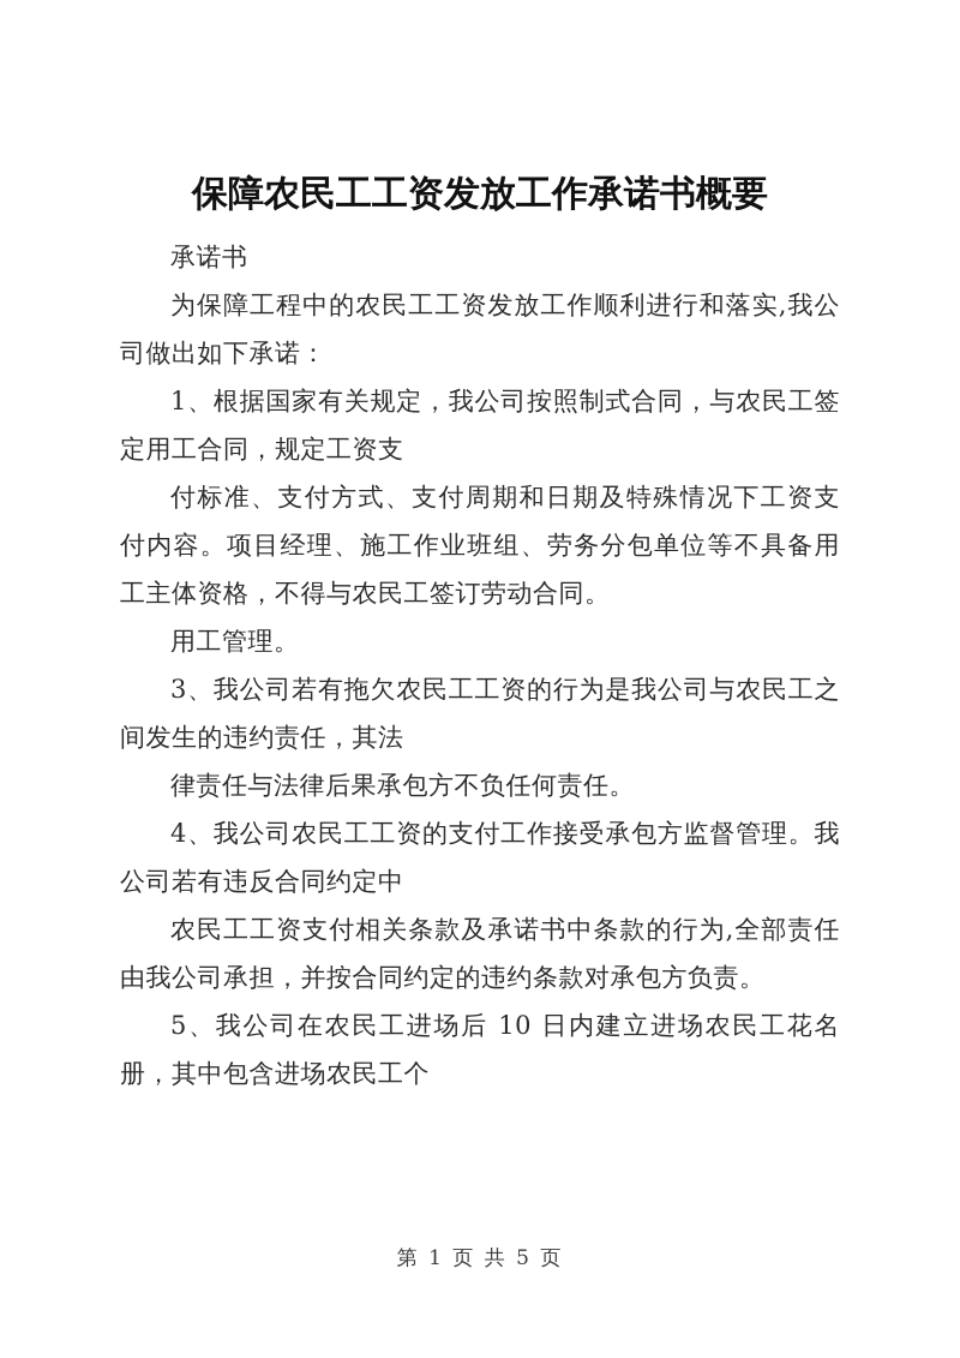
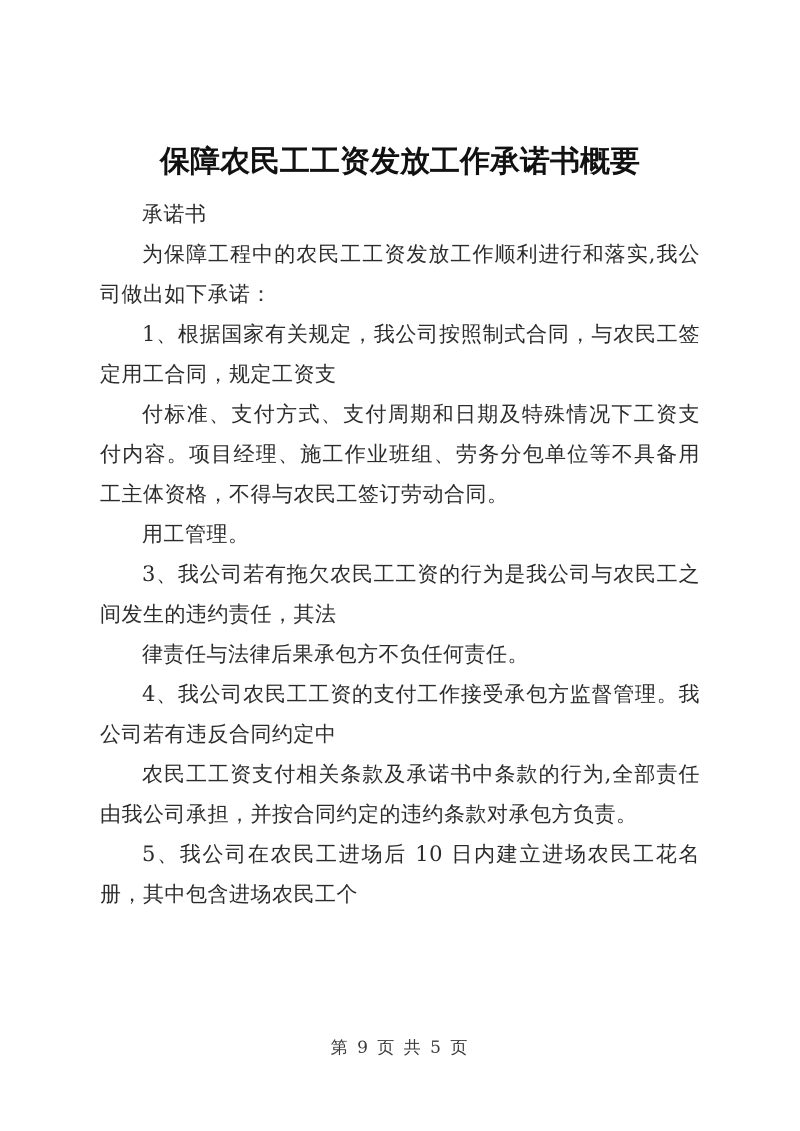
  保障农民工工资发放工作承诺书概要
  承诺书
  为保障工程中的农民工工资发放工作顺利进行和落实,我公司做出如下承诺：
  1、根据国家有关规定，我公司按照制式合同，与农民工签定用工合同，规定工资支
  付标准、支付方式、支付周期和日期及特殊情况下工资支付内容。项目经理、施工作业班组、劳务分包单位等不具备用工主体资格，不得与农民工签订劳动合同。
  用工管理。
  3、我公司若有拖欠农民工工资的行为是我公司与农民工之间发生的违约责任，其法
  律责任与法律后果承包方不负任何责任。
  4、我公司农民工工资的支付工作接受承包方监督管理。我公司若有违反合同约定中
  农民工工资支付相关条款及承诺书中条款的行为,全部责任由我公司承担，并按合同约定的违约条款对承包方负责。
  5、我公司在农民工进场后 10 日内建立进场农民工花名册，其中包含进场农民工个
- 第 1 页 共 5 页
+ 第 9 页 共 5 页
